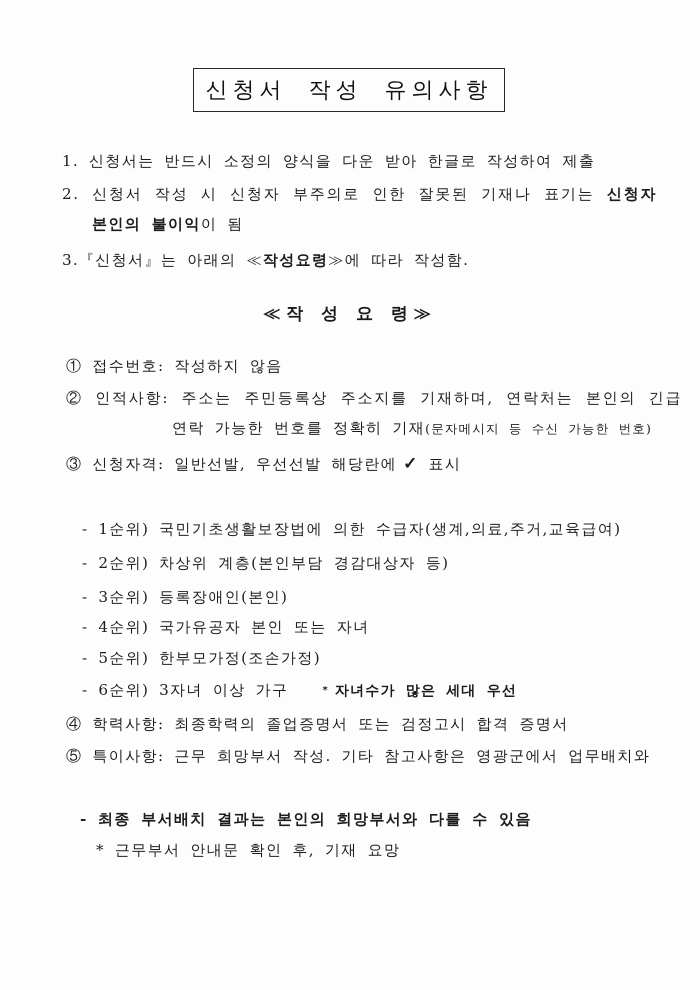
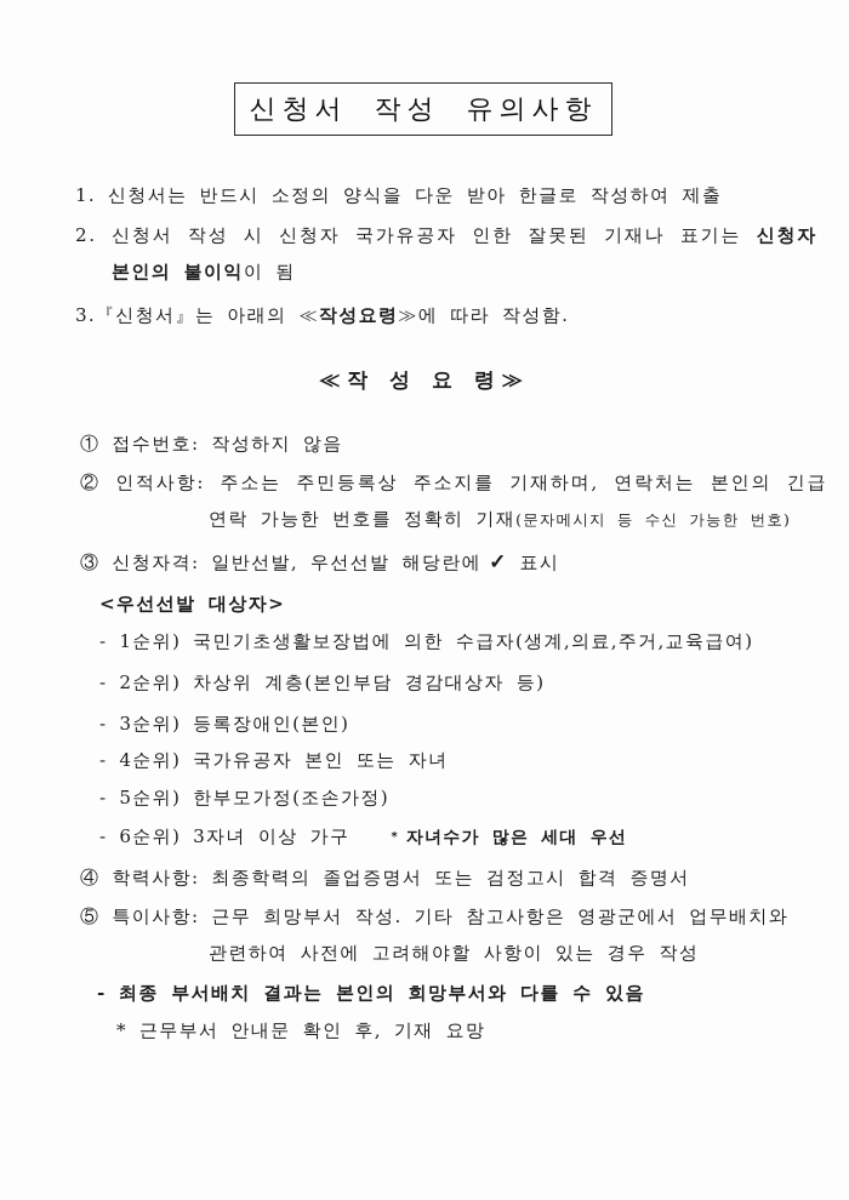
  신청서 작성 유의사항
  1. 신청서는 반드시 소정의 양식을 다운 받아 한글로 작성하여 제출
- 2. 신청서 작성 시 신청자 부주의로 인한 잘못된 기재나 표기는 신청자
+ 2. 신청서 작성 시 신청자 국가유공자 인한 잘못된 기재나 표기는 신청자
  본인의 불이익이 됨
  3.『신청서』는 아래의 ≪작성요령≫에 따라 작성함.
  ≪작 성 요 령≫
  ① 접수번호: 작성하지 않음
  ② 인적사항: 주소는 주민등록상 주소지를 기재하며, 연락처는 본인의 긴급
  연락 가능한 번호를 정확히 기재(문자메시지 등 수신 가능한 번호)
  ③ 신청자격: 일반선발, 우선선발 해당란에 ✓ 표시
+ <우선선발 대상자>
  - 1순위) 국민기초생활보장법에 의한 수급자(생계,의료,주거,교육급여)
  - 2순위) 차상위 계층(본인부담 경감대상자 등)
  - 3순위) 등록장애인(본인)
  - 4순위) 국가유공자 본인 또는 자녀
  - 5순위) 한부모가정(조손가정)
  - 6순위) 3자녀 이상 가구 * 자녀수가 많은 세대 우선
  ④ 학력사항: 최종학력의 졸업증명서 또는 검정고시 합격 증명서
  ⑤ 특이사항: 근무 희망부서 작성. 기타 참고사항은 영광군에서 업무배치와
+ 관련하여 사전에 고려해야할 사항이 있는 경우 작성
  - 최종 부서배치 결과는 본인의 희망부서와 다를 수 있음
  * 근무부서 안내문 확인 후, 기재 요망
